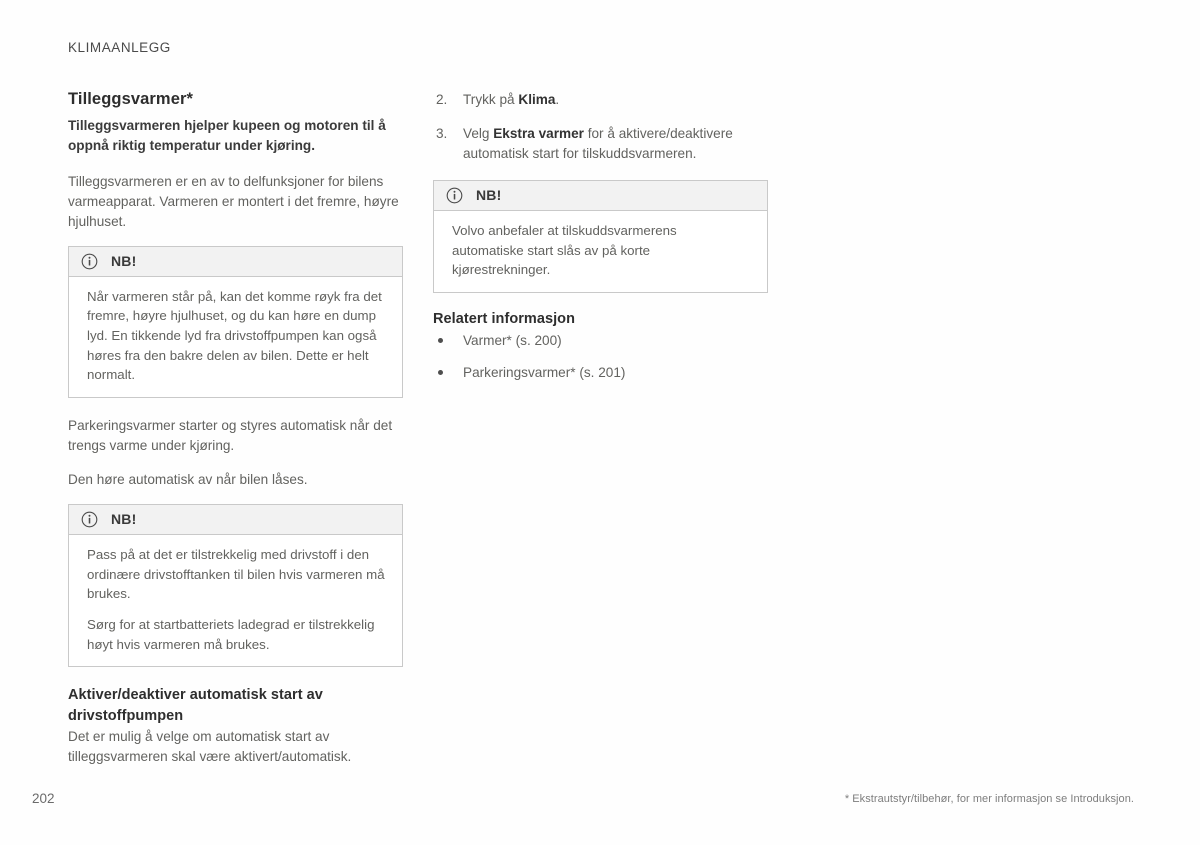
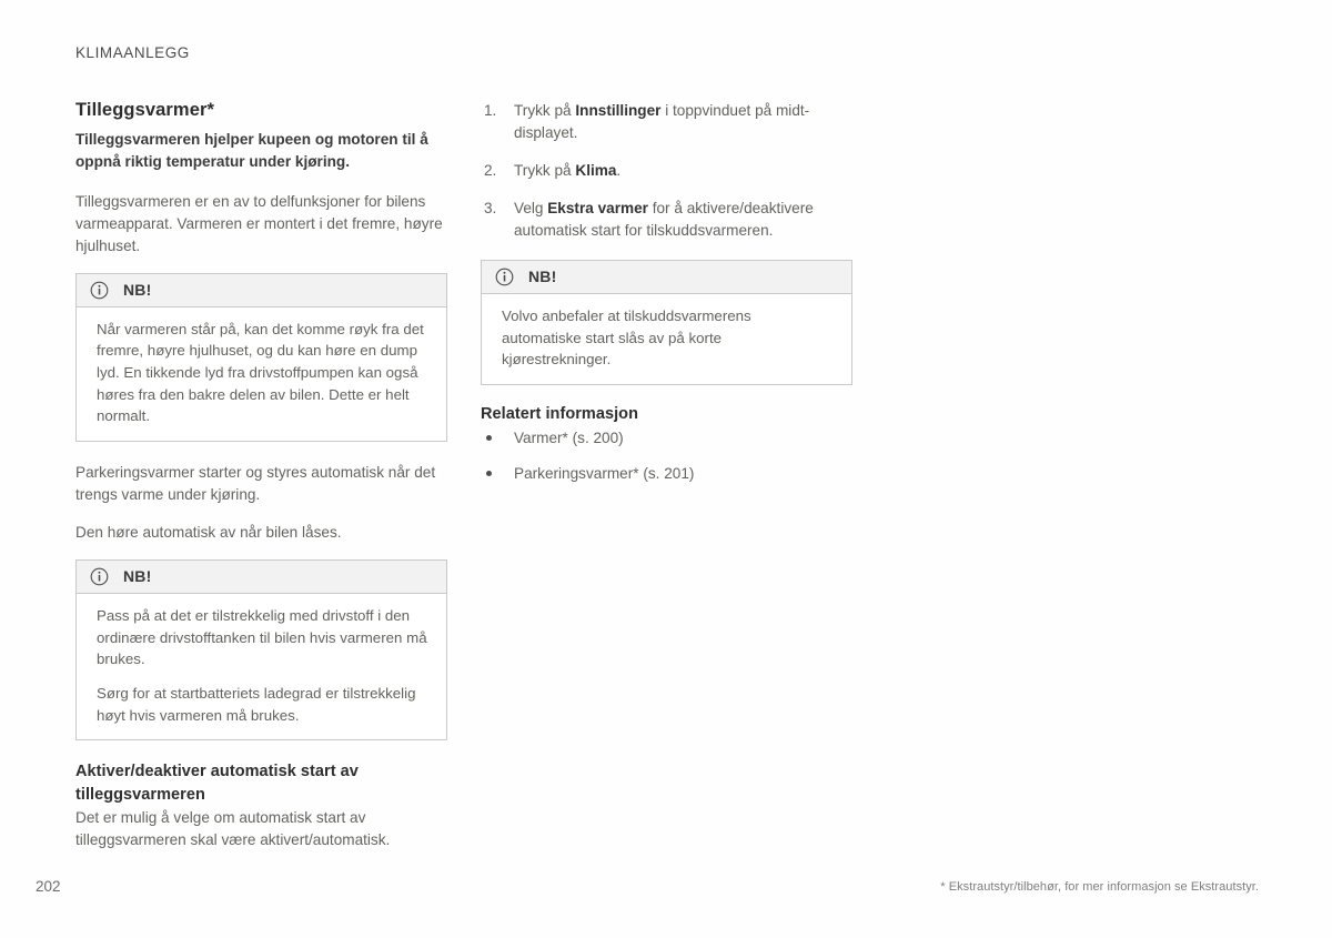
  KLIMAANLEGG
  Tilleggsvarmer*
  Tilleggsvarmeren hjelper kupeen og motoren til å oppnå riktig temperatur under kjøring.
  Tilleggsvarmeren er en av to delfunksjoner for bilens varmeapparat. Varmeren er montert i det fremre, høyre hjulhuset.
  NB!
  Når varmeren står på, kan det komme røyk fra det fremre, høyre hjulhuset, og du kan høre en dump lyd. En tikkende lyd fra drivstoffpumpen kan også høres fra den bakre delen av bilen. Dette er helt normalt.
  Parkeringsvarmer starter og styres automatisk når det trengs varme under kjøring.
  Den høre automatisk av når bilen låses.
  NB!
  Pass på at det er tilstrekkelig med drivstoff i den ordinære drivstofftanken til bilen hvis varmeren må brukes.
  Sørg for at startbatteriets ladegrad er tilstrekkelig høyt hvis varmeren må brukes.
- Aktiver/deaktiver automatisk start av drivstoffpumpen
+ Aktiver/deaktiver automatisk start av tilleggsvarmeren
  Det er mulig å velge om automatisk start av tilleggsvarmeren skal være aktivert/automatisk.
+ 1.
+ Trykk på Innstillinger i toppvinduet på midt-displayet.
  2.
  Trykk på Klima.
  3.
  Velg Ekstra varmer for å aktivere/deaktivere automatisk start for tilskuddsvarmeren.
  NB!
  Volvo anbefaler at tilskuddsvarmerens automatiske start slås av på korte kjørestrekninger.
  Relatert informasjon
  Varmer* (s. 200)
  Parkeringsvarmer* (s. 201)
  202
- * Ekstrautstyr/tilbehør, for mer informasjon se Introduksjon.
+ * Ekstrautstyr/tilbehør, for mer informasjon se Ekstrautstyr.
